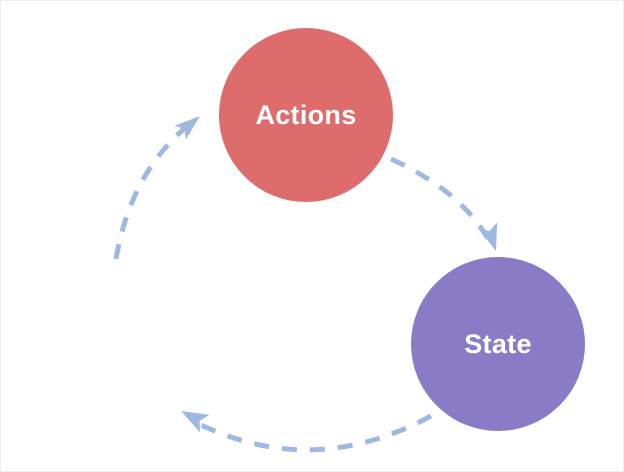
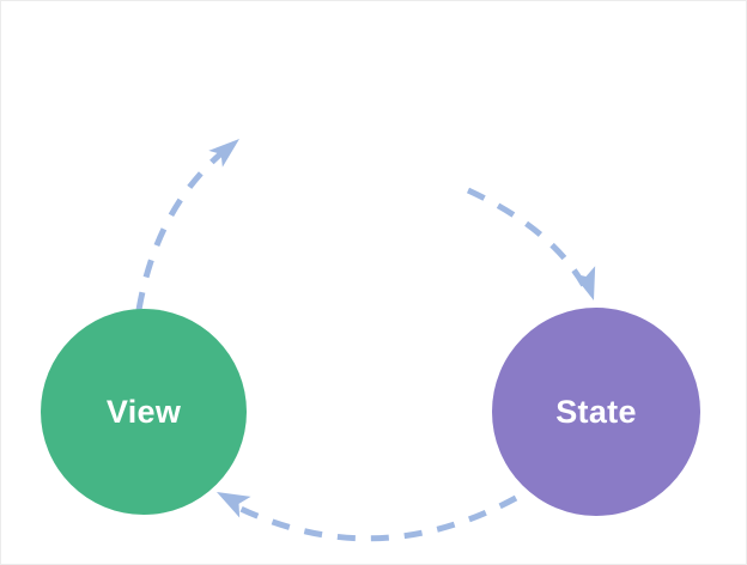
- Actions
  State
+ View
